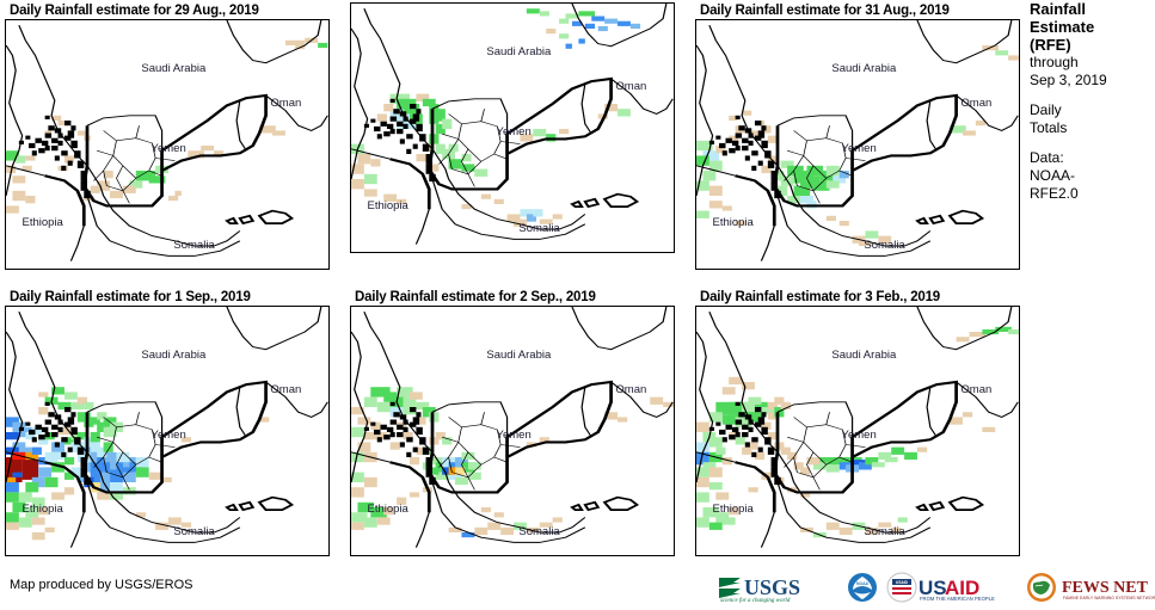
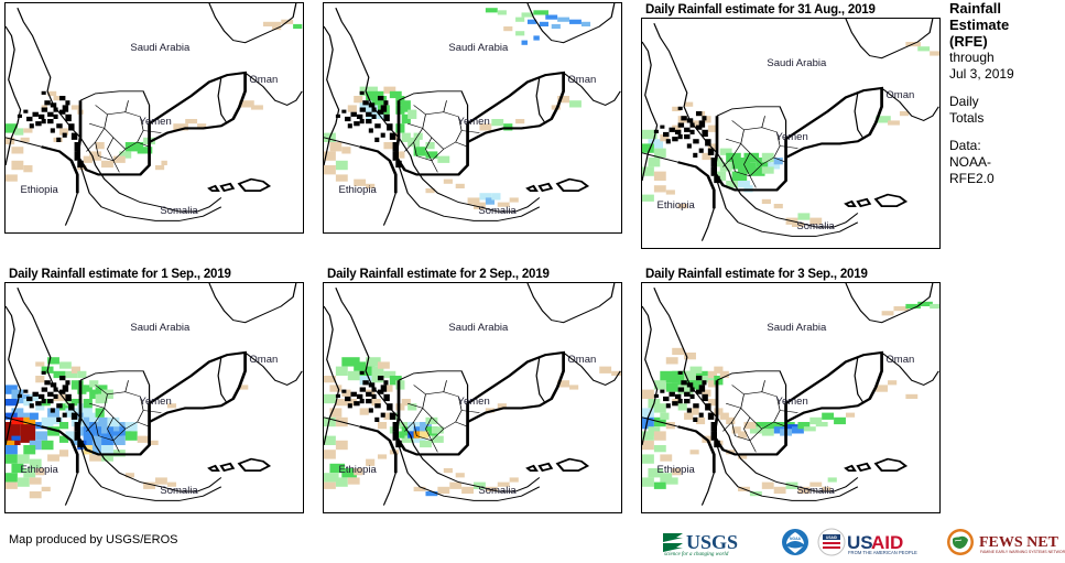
- Daily Rainfall estimate for 29 Aug., 2019
  Saudi Arabia
  Oman
  Yemen
  Ethiopia
  Somalia
  Saudi Arabia
  Oman
  Yemen
  Ethiopia
  Somalia
  Daily Rainfall estimate for 31 Aug., 2019
  Saudi Arabia
  Oman
  Yemen
  Ethiopia
  Somalia
  Daily Rainfall estimate for 1 Sep., 2019
  Saudi Arabia
  Oman
  Yemen
  Ethiopia
  Somalia
  Daily Rainfall estimate for 2 Sep., 2019
  Saudi Arabia
  Oman
  Yemen
  Ethiopia
  Somalia
- Daily Rainfall estimate for 3 Feb., 2019
+ Daily Rainfall estimate for 3 Sep., 2019
  Saudi Arabia
  Oman
  Yemen
  Ethiopia
  Somalia
  Rainfall
  Estimate
  (RFE)
  through
- Sep 3, 2019
+ Jul 3, 2019
  Daily
  Totals
  Data:
  NOAA-
  RFE2.0
  Map produced by USGS/EROS
  USGS
  US
  AID
  FEWS NET
